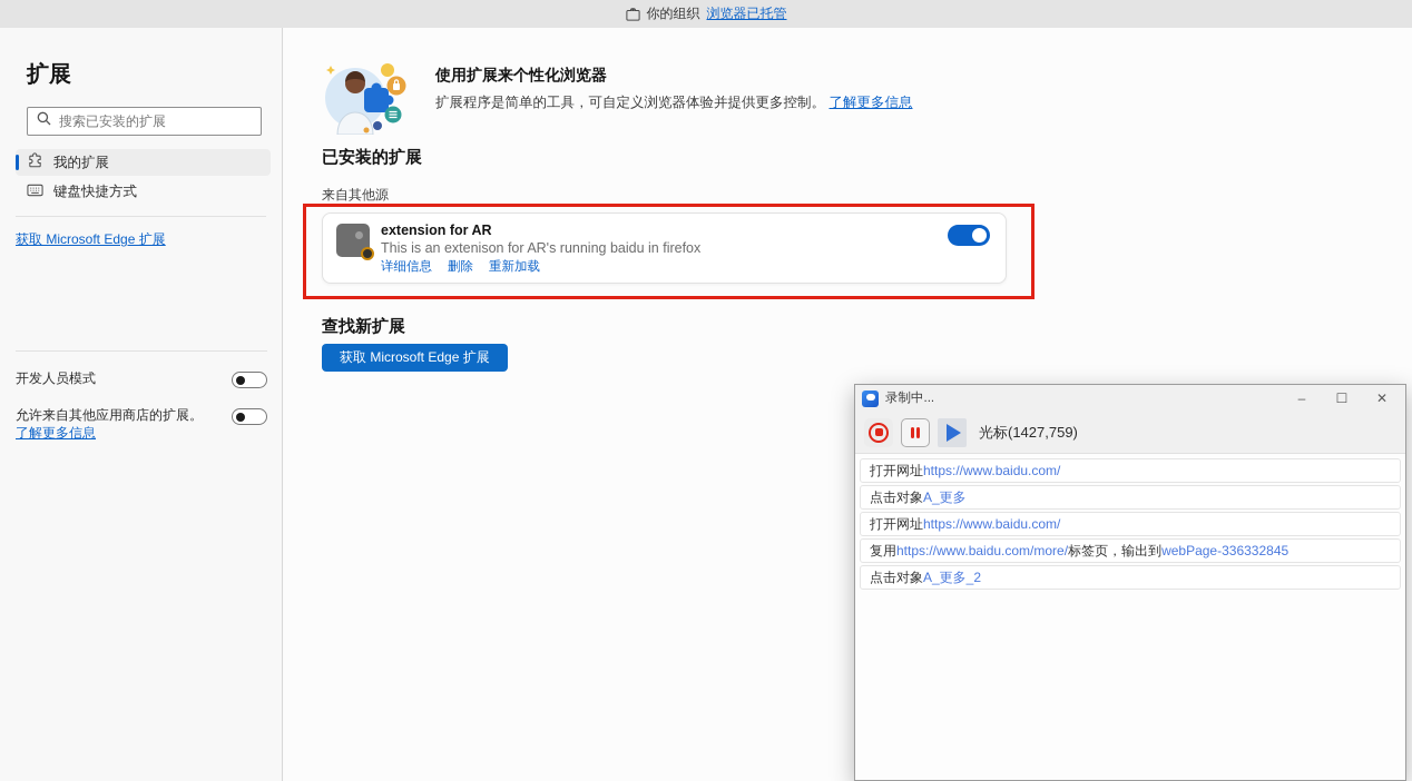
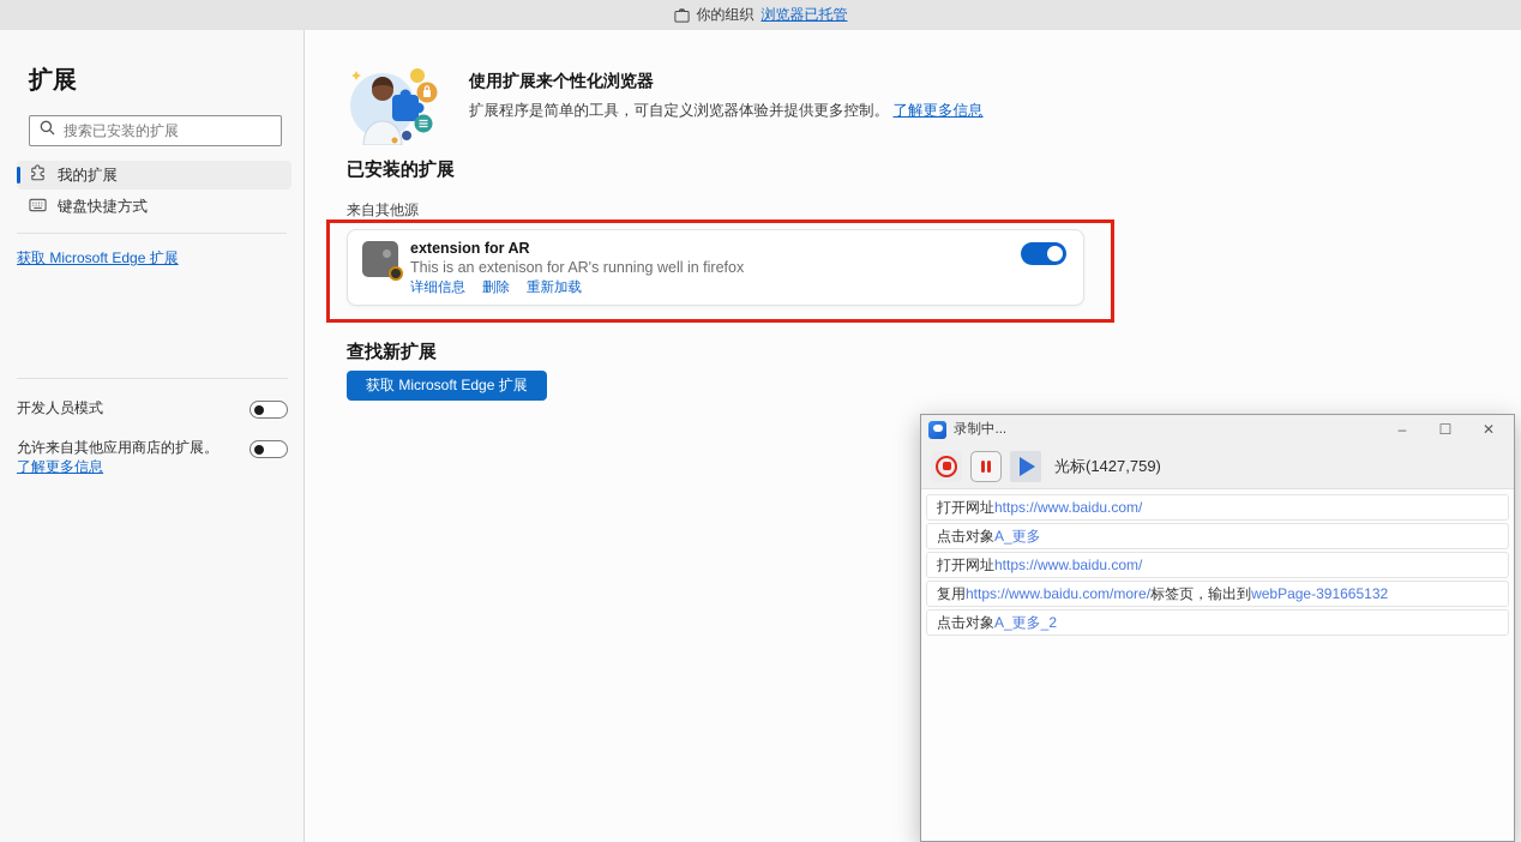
  你的组织
  浏览器已托管
  扩展
  搜索已安装的扩展
  我的扩展
  键盘快捷方式
  获取 Microsoft Edge 扩展
  开发人员模式
  允许来自其他应用商店的扩展。了解更多信息
  使用扩展来个性化浏览器
  扩展程序是简单的工具，可自定义浏览器体验并提供更多控制。 了解更多信息
  已安装的扩展
  来自其他源
  extension for AR
- This is an extenison for AR's running baidu in firefox
+ This is an extenison for AR's running well in firefox
  详细信息
  删除
  重新加载
  查找新扩展
  获取 Microsoft Edge 扩展
  录制中...
  –
  ☐
  ✕
  光标(1427,759)
  打开网址
  https://www.baidu.com/
  点击对象
  A_更多
  打开网址
  https://www.baidu.com/
  复用
  https://www.baidu.com/more/
  标签页，输出到
- webPage-336332845
+ webPage-391665132
  点击对象
  A_更多_2
